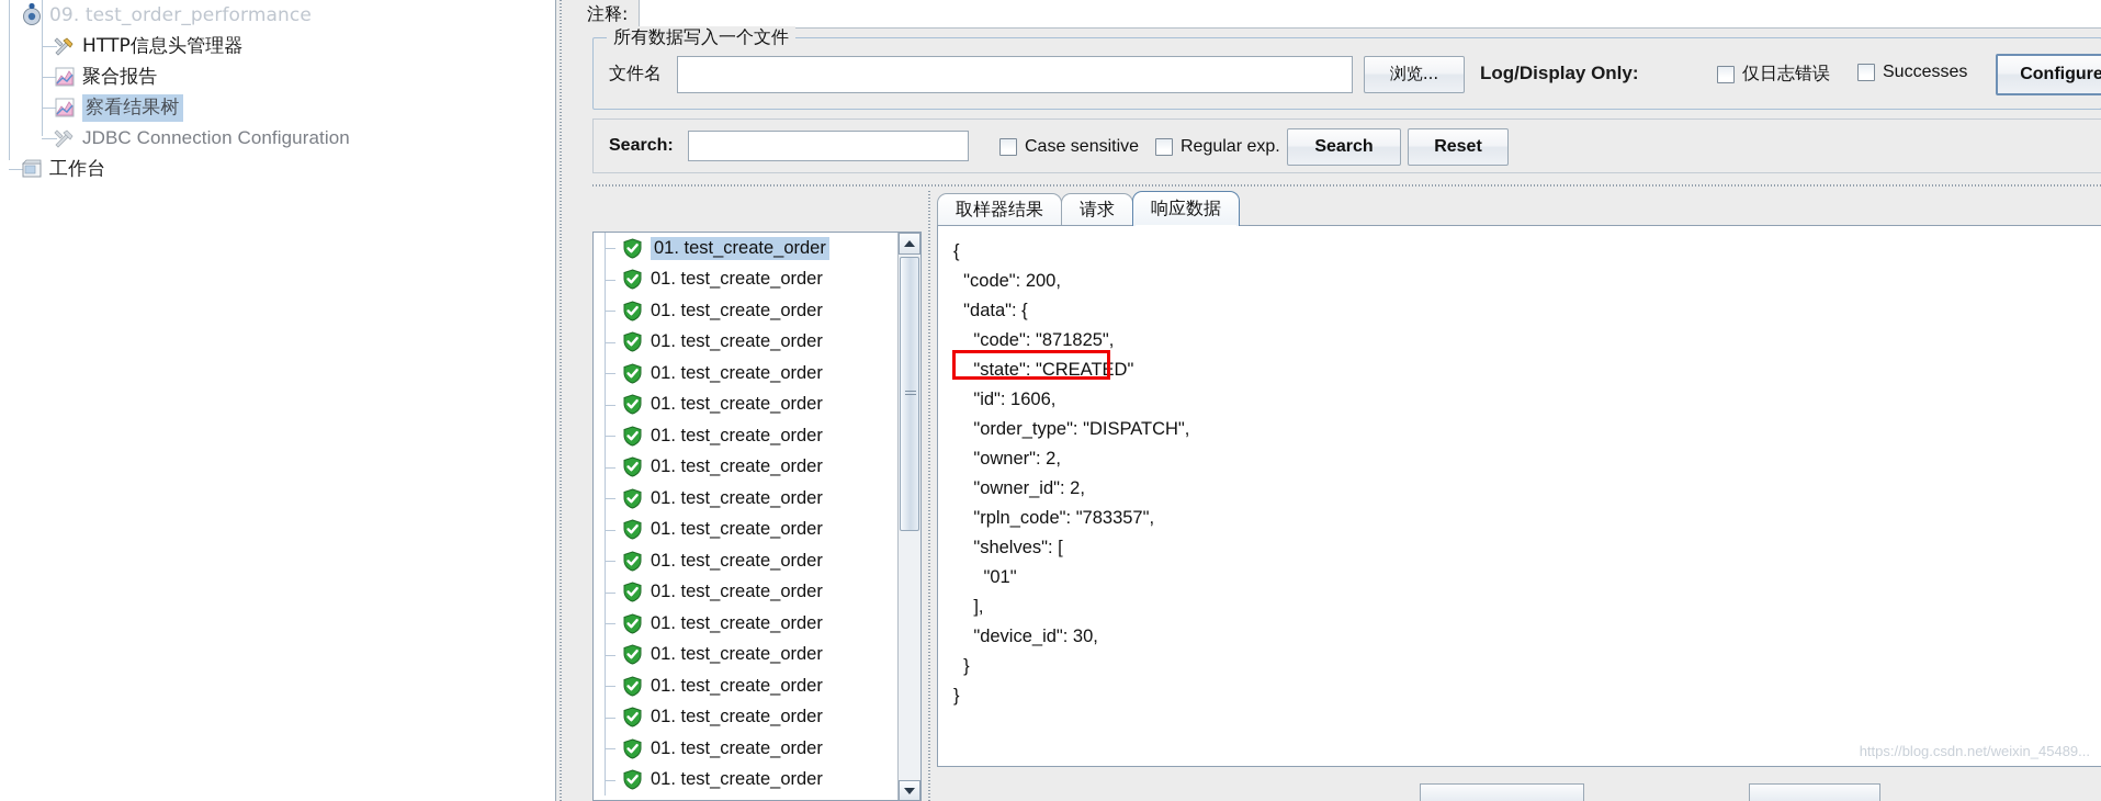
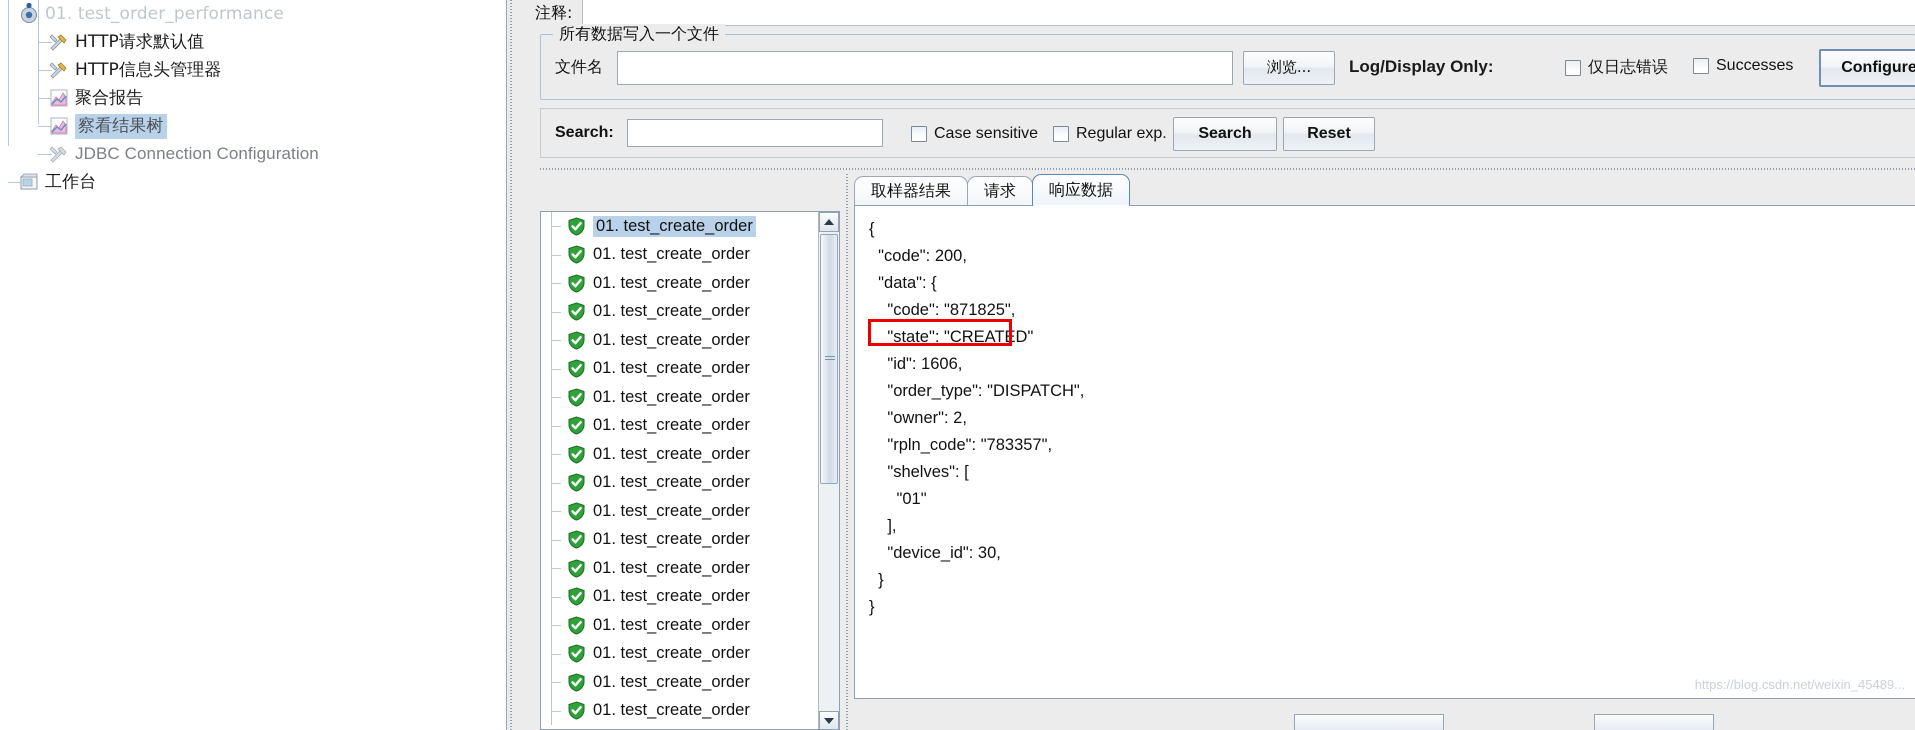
- 09. test_order_performance
+ 01. test_order_performance
+ HTTP请求默认值
  HTTP信息头管理器
  聚合报告
  察看结果树
  JDBC Connection Configuration
  工作台
  注释:
  所有数据写入一个文件
  文件名
  浏览...
  Log/Display Only:
  仅日志错误
  Successes
  Configure
  Search:
  Case sensitive
  Regular exp.
  Search
  Reset
  01. test_create_order
  01. test_create_order
  01. test_create_order
  01. test_create_order
  01. test_create_order
  01. test_create_order
  01. test_create_order
  01. test_create_order
  01. test_create_order
  01. test_create_order
  01. test_create_order
  01. test_create_order
  01. test_create_order
  01. test_create_order
  01. test_create_order
  01. test_create_order
  01. test_create_order
  01. test_create_order
  取样器结果
  请求
  响应数据
  {
  "code": 200,
  "data": {
  "code": "871825",
  "state": "CREATED"
  "id": 1606,
  "order_type": "DISPATCH",
  "owner": 2,
- "owner_id": 2,
  "rpln_code": "783357",
  "shelves": [
  "01"
  ],
  "device_id": 30,
  }
  }
  https://blog.csdn.net/weixin_45489...
